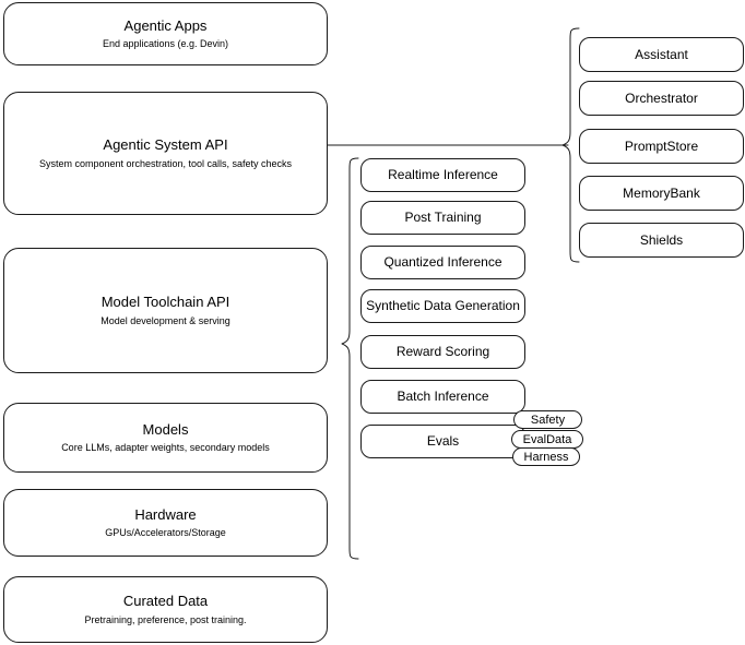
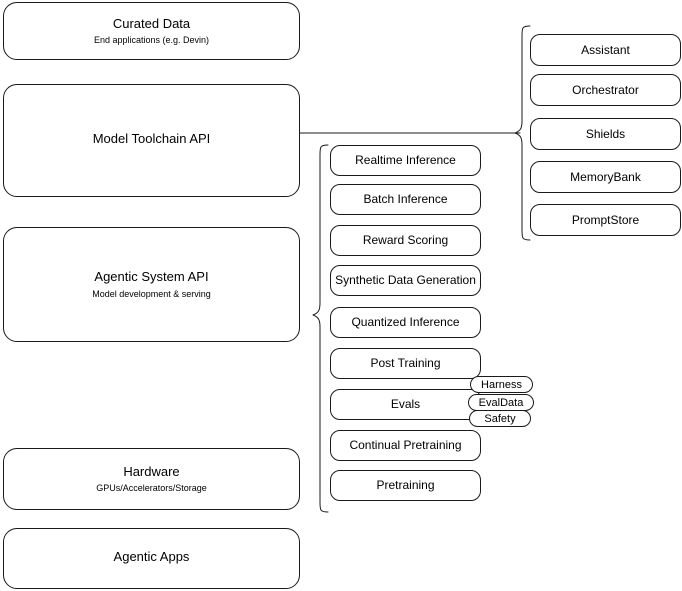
- Agentic Apps
+ Curated Data
  End applications (e.g. Devin)
- Agentic System API
+ Model Toolchain API
- System component orchestration, tool calls, safety checks
- Model Toolchain API
+ Agentic System API
  Model development & serving
- Models
- Core LLMs, adapter weights, secondary models
  Hardware
  GPUs/Accelerators/Storage
- Curated Data
+ Agentic Apps
- Pretraining, preference, post training.
  Assistant
  Orchestrator
- PromptStore
+ Shields
  MemoryBank
- Shields
+ PromptStore
  Realtime Inference
- Post Training
+ Batch Inference
- Quantized Inference
+ Reward Scoring
  Synthetic Data Generation
- Reward Scoring
+ Quantized Inference
- Batch Inference
+ Post Training
  Evals
+ Continual Pretraining
+ Pretraining
- Safety
+ Harness
  EvalData
- Harness
+ Safety
